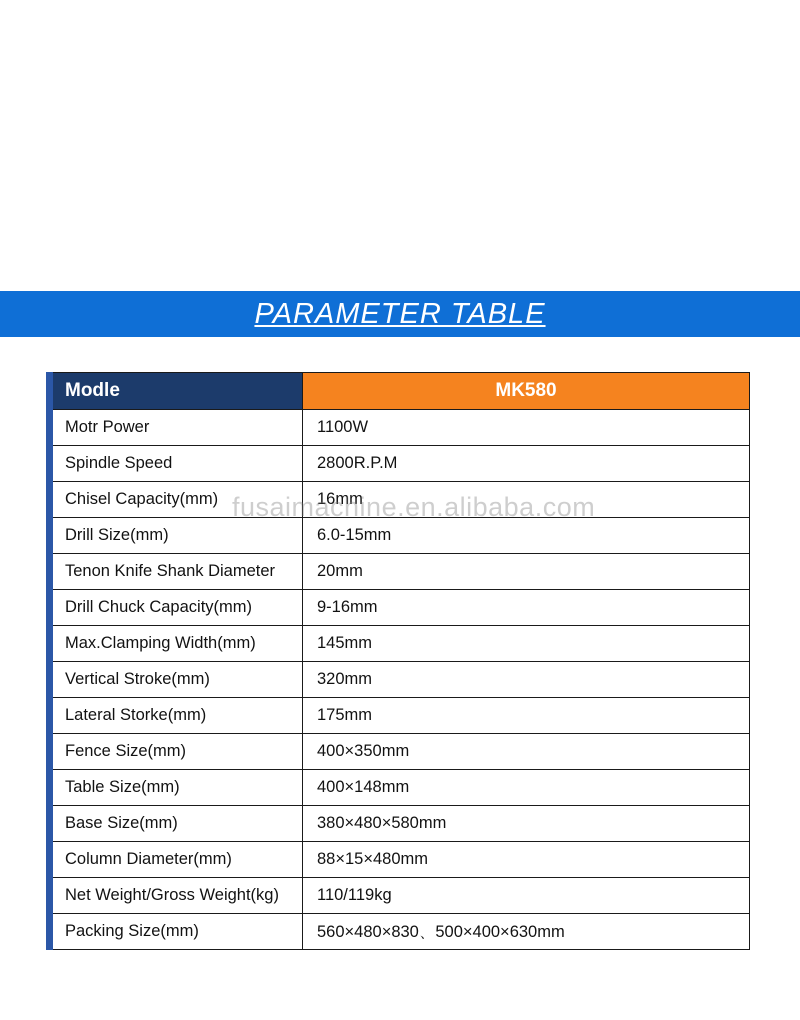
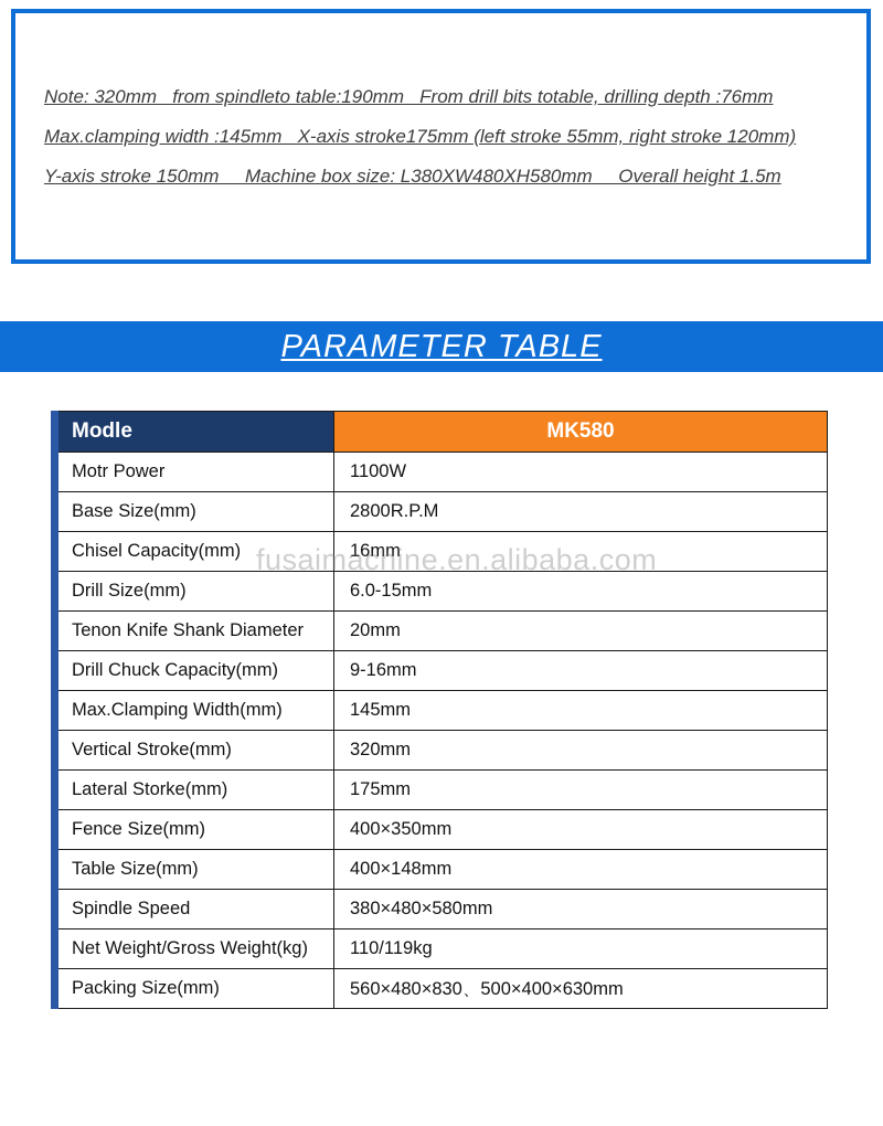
+ Note: 320mm from spindleto table:190mm From drill bits totable, drilling depth :76mm
+ Max.clamping width :145mm X-axis stroke175mm (left stroke 55mm, right stroke 120mm)
+ Y-axis stroke 150mm Machine box size: L380XW480XH580mm Overall height 1.5m
  PARAMETER TABLE
  Modle	MK580
  Motr Power	1100W
- Spindle Speed	2800R.P.M
+ Base Size(mm)	2800R.P.M
  Chisel Capacity(mm)	16mm
  Drill Size(mm)	6.0-15mm
  Tenon Knife Shank Diameter	20mm
  Drill Chuck Capacity(mm)	9-16mm
  Max.Clamping Width(mm)	145mm
  Vertical Stroke(mm)	320mm
  Lateral Storke(mm)	175mm
  Fence Size(mm)	400×350mm
  Table Size(mm)	400×148mm
- Base Size(mm)	380×480×580mm
+ Spindle Speed	380×480×580mm
- Column Diameter(mm)	88×15×480mm
  Net Weight/Gross Weight(kg)	110/119kg
  Packing Size(mm)	560×480×830、500×400×630mm
  fusaimachine.en.alibaba.com
